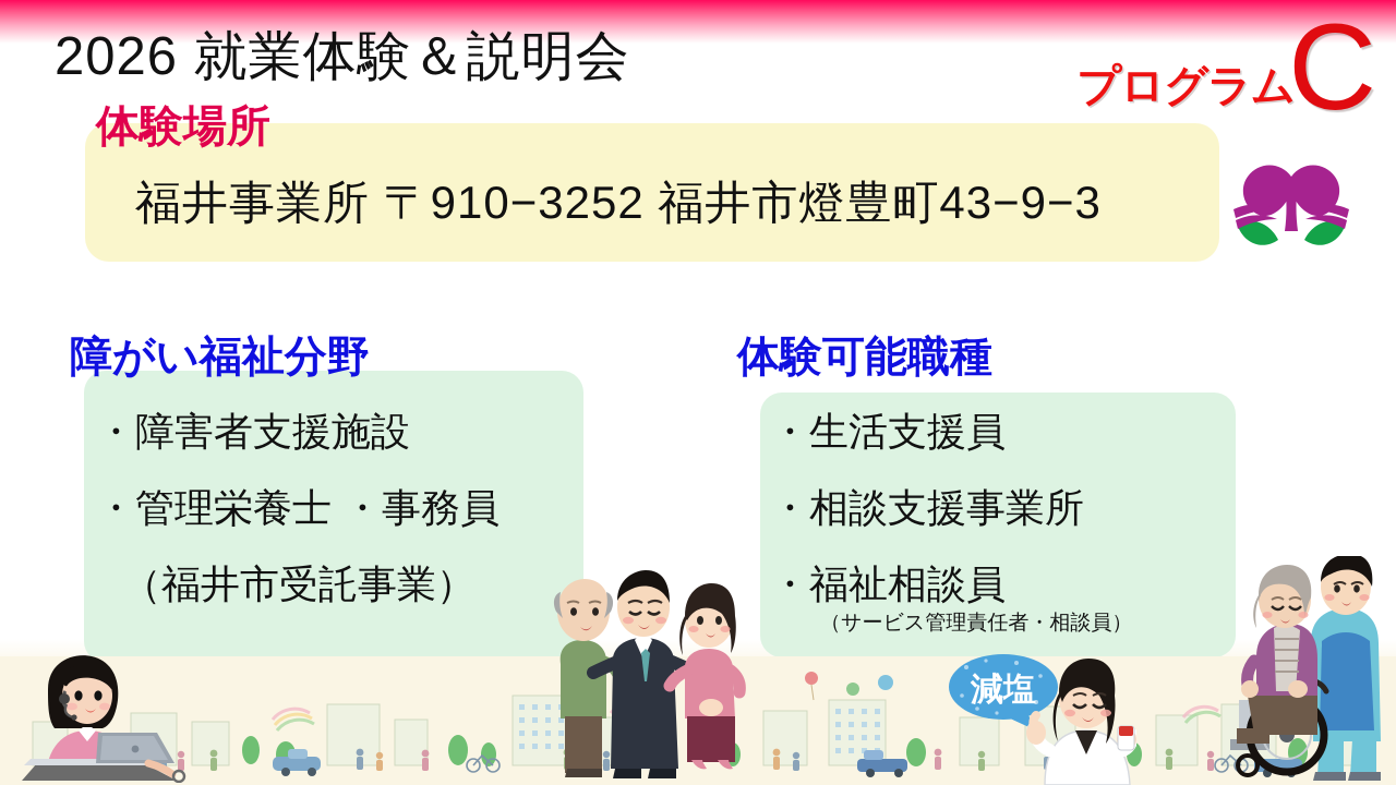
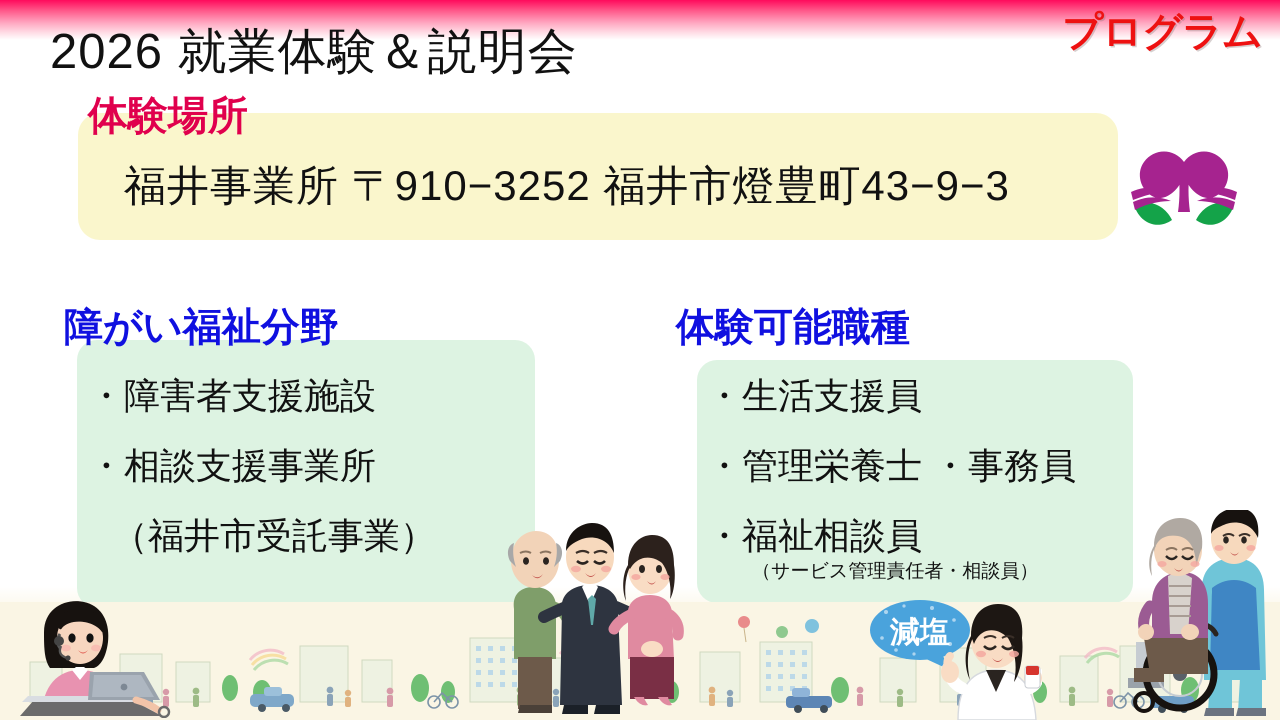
  2026 就業体験＆説明会
  プログラム
- C
  体験場所
  福井事業所 〒910−3252 福井市燈豊町43−9−3
  障がい福祉分野
  ・障害者支援施設
- ・管理栄養士 ・事務員
+ ・相談支援事業所
  （福井市受託事業）
  体験可能職種
  ・生活支援員
- ・相談支援事業所
+ ・管理栄養士 ・事務員
  ・福祉相談員
  （サービス管理責任者・相談員）
  減塩
